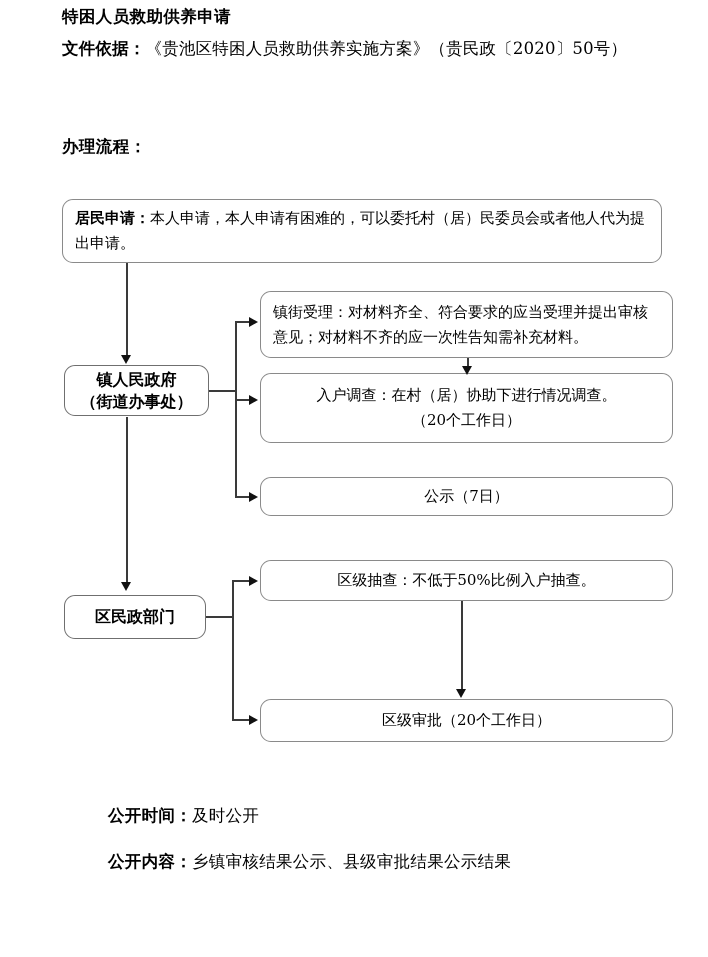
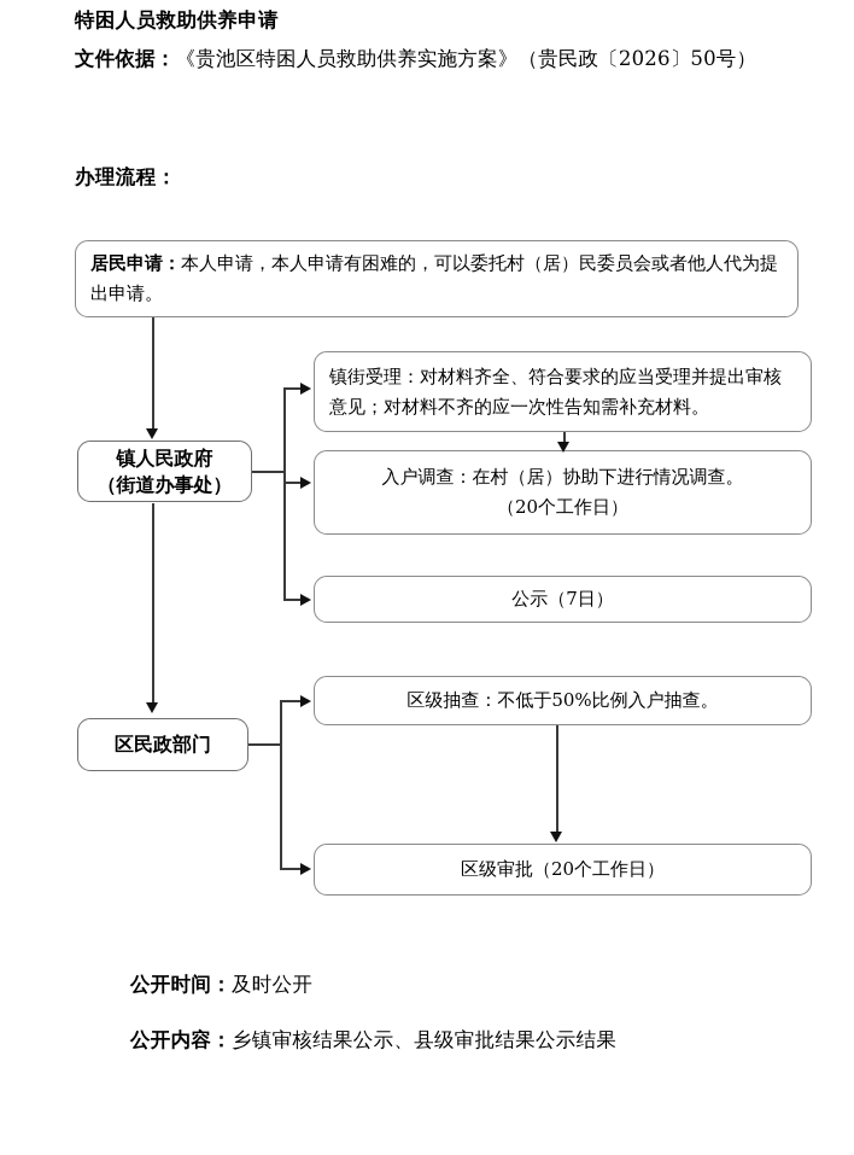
  特困人员救助供养申请
- 文件依据：《贵池区特困人员救助供养实施方案》（贵民政〔2020〕50号）
+ 文件依据：《贵池区特困人员救助供养实施方案》（贵民政〔2026〕50号）
  办理流程：
  居民申请：本人申请，本人申请有困难的，可以委托村（居）民委员会或者他人代为提出申请。
  镇人民政府
  （街道办事处）
  镇街受理：对材料齐全、符合要求的应当受理并提出审核意见；对材料不齐的应一次性告知需补充材料。
  入户调查：在村（居）协助下进行情况调查。
  （20个工作日）
  公示（7日）
  区民政部门
  区级抽查：不低于50%比例入户抽查。
  区级审批（20个工作日）
  公开时间：及时公开
  公开内容：乡镇审核结果公示、县级审批结果公示结果
